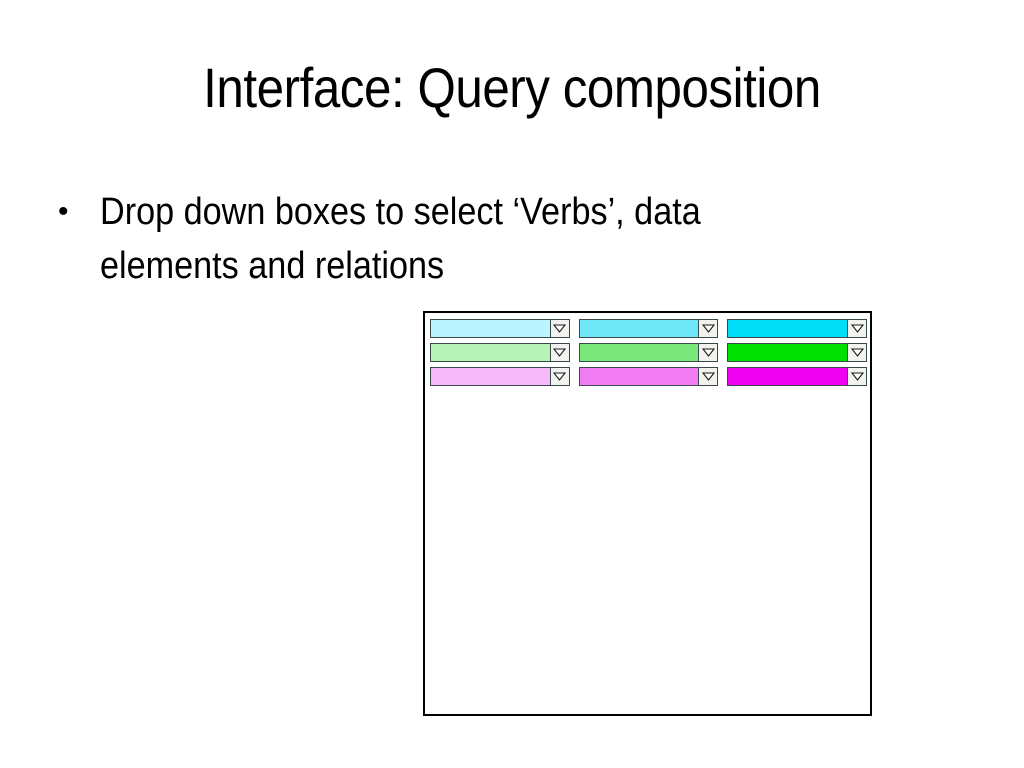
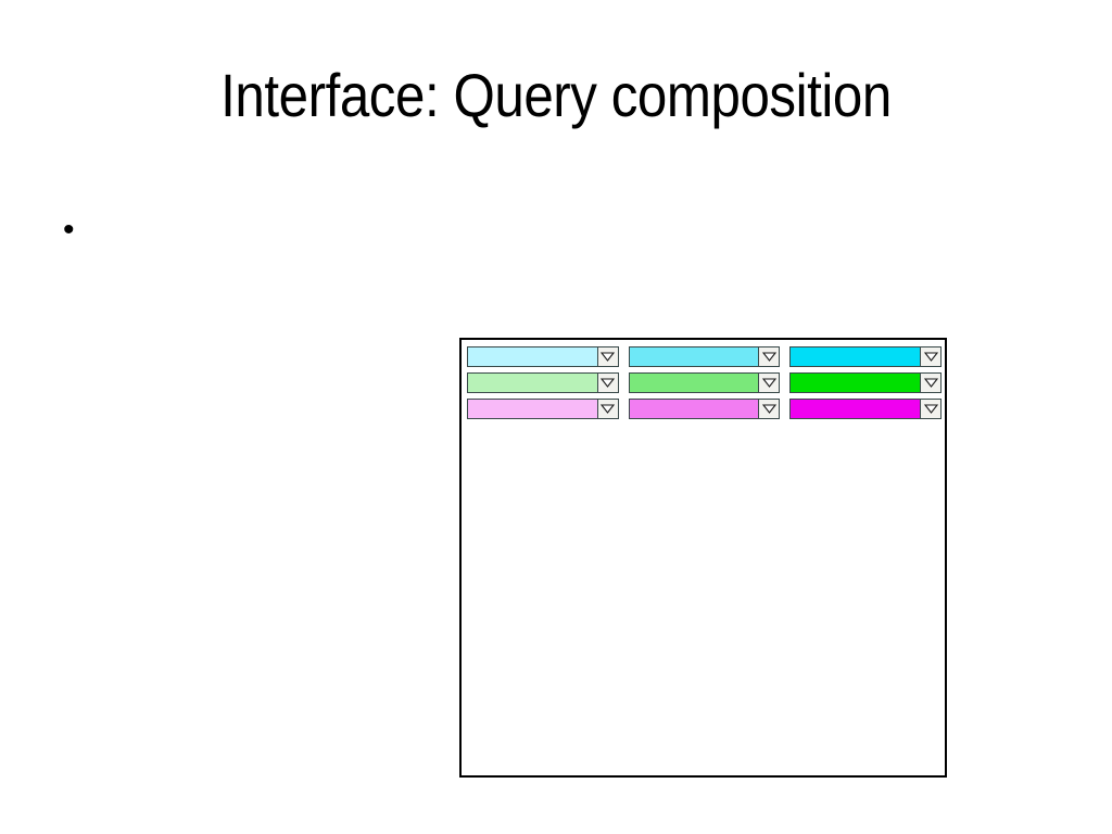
  Interface: Query composition
  •
- Drop down boxes to select ‘Verbs’, data elements and relations
